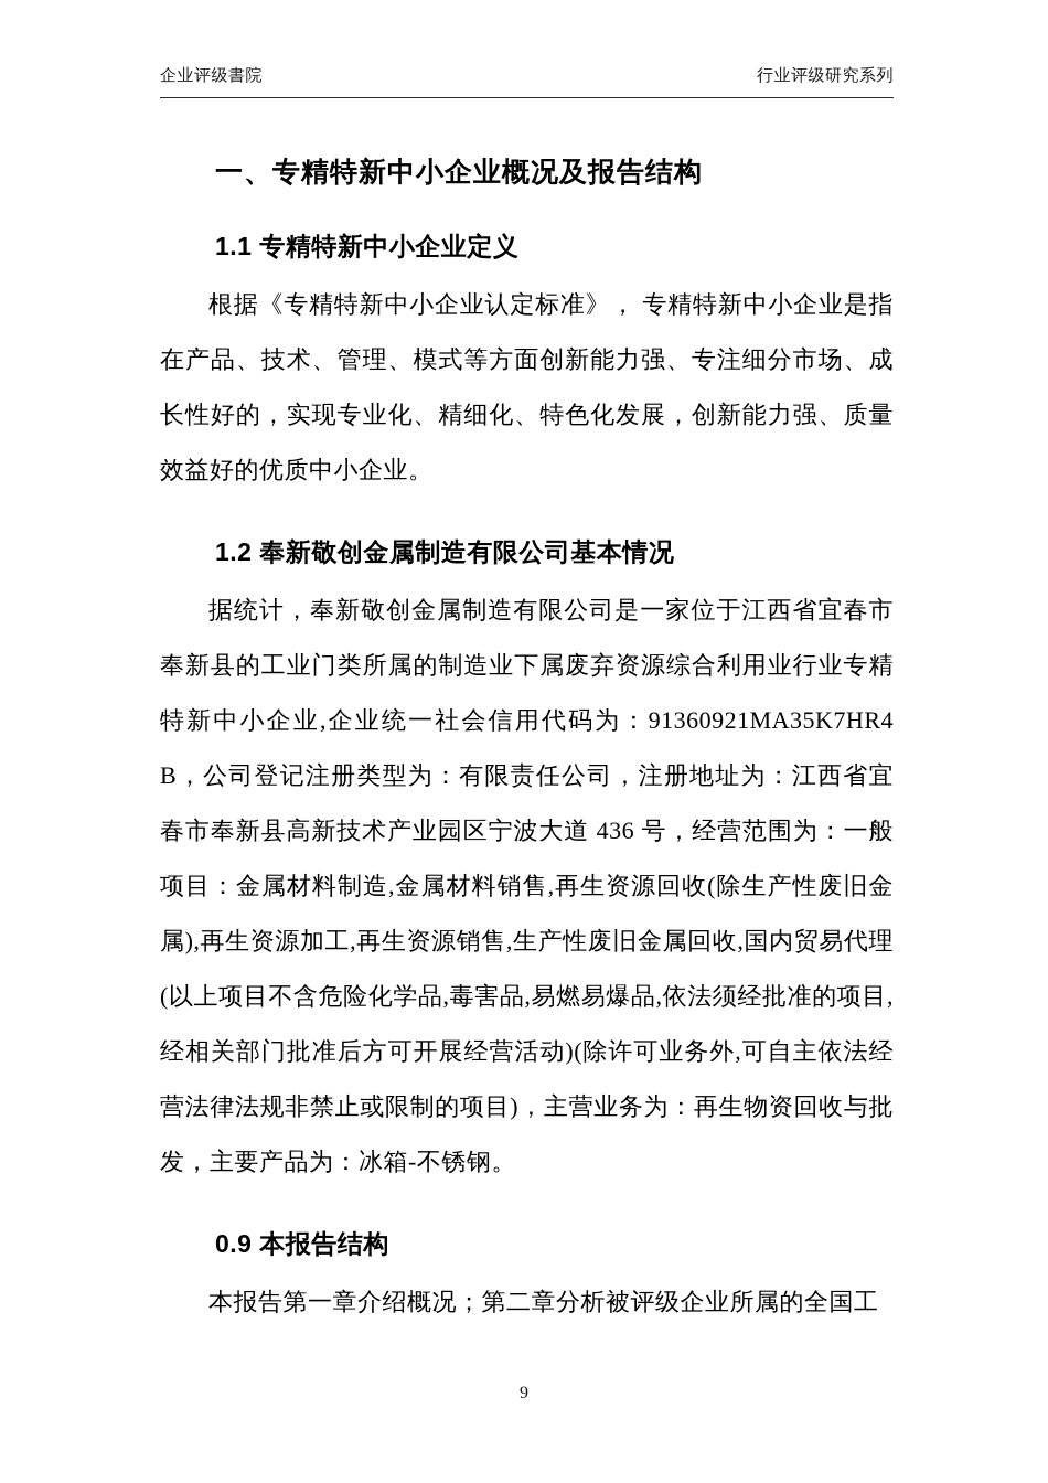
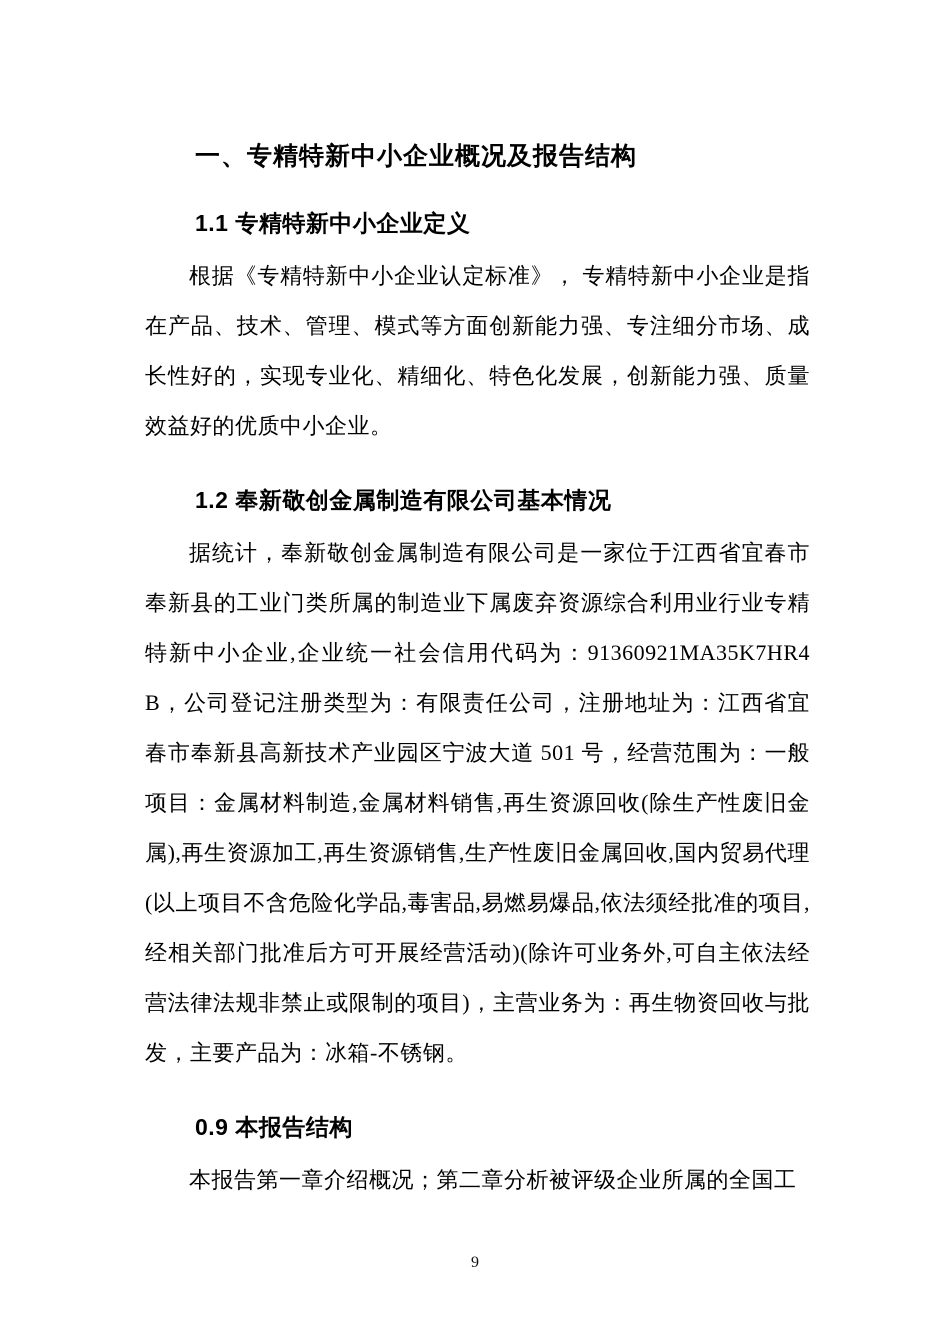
- 企业评级書院
- 行业评级研究系列
  一、专精特新中小企业概况及报告结构
  1.1 专精特新中小企业定义
  根据《专精特新中小企业认定标准》， 专精特新中小企业是指在产品、技术、管理、模式等方面创新能力强、专注细分市场、成长性好的，实现专业化、精细化、特色化发展，创新能力强、质量效益好的优质中小企业。
  1.2 奉新敬创金属制造有限公司基本情况
- 据统计，奉新敬创金属制造有限公司是一家位于江西省宜春市奉新县的工业门类所属的制造业下属废弃资源综合利用业行业专精特新中小企业,企业统一社会信用代码为：91360921MA35K7HR4B，公司登记注册类型为：有限责任公司，注册地址为：江西省宜春市奉新县高新技术产业园区宁波大道 436 号，经营范围为：一般项目：金属材料制造,金属材料销售,再生资源回收(除生产性废旧金属),再生资源加工,再生资源销售,生产性废旧金属回收,国内贸易代理(以上项目不含危险化学品,毒害品,易燃易爆品,依法须经批准的项目,经相关部门批准后方可开展经营活动)(除许可业务外,可自主依法经营法律法规非禁止或限制的项目)，主营业务为：再生物资回收与批发，主要产品为：冰箱-不锈钢。
+ 据统计，奉新敬创金属制造有限公司是一家位于江西省宜春市奉新县的工业门类所属的制造业下属废弃资源综合利用业行业专精特新中小企业,企业统一社会信用代码为：91360921MA35K7HR4B，公司登记注册类型为：有限责任公司，注册地址为：江西省宜春市奉新县高新技术产业园区宁波大道 501 号，经营范围为：一般项目：金属材料制造,金属材料销售,再生资源回收(除生产性废旧金属),再生资源加工,再生资源销售,生产性废旧金属回收,国内贸易代理(以上项目不含危险化学品,毒害品,易燃易爆品,依法须经批准的项目,经相关部门批准后方可开展经营活动)(除许可业务外,可自主依法经营法律法规非禁止或限制的项目)，主营业务为：再生物资回收与批发，主要产品为：冰箱-不锈钢。
  0.9 本报告结构
  本报告第一章介绍概况；第二章分析被评级企业所属的全国工
  9
